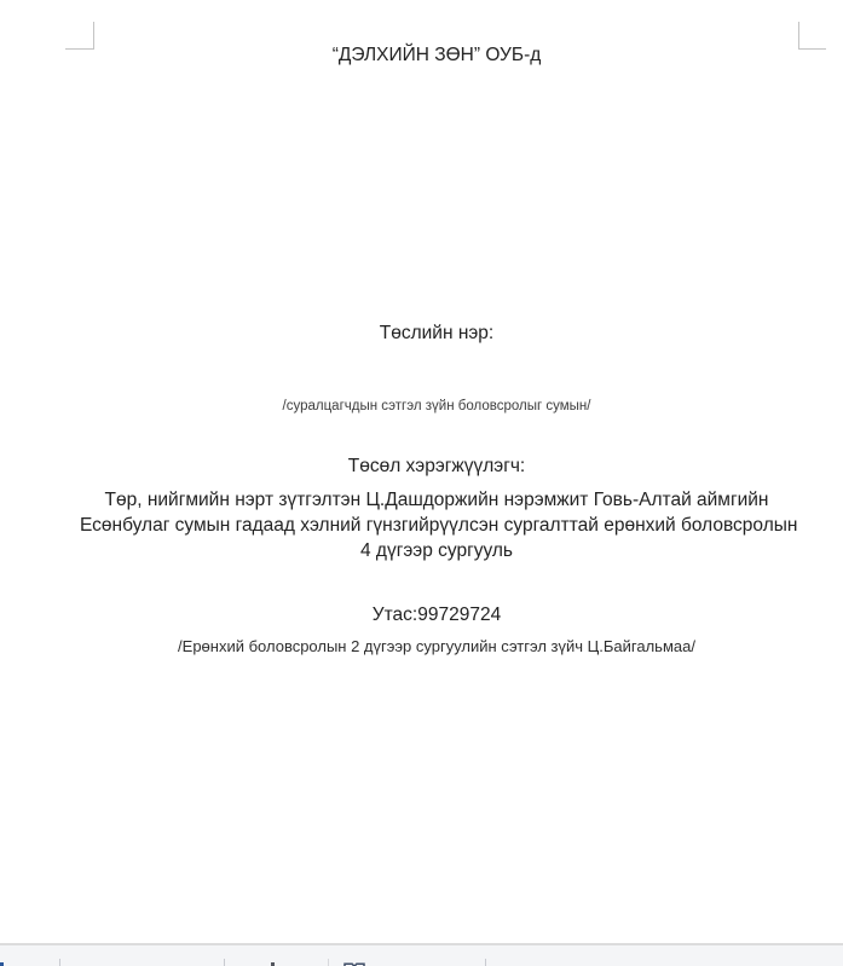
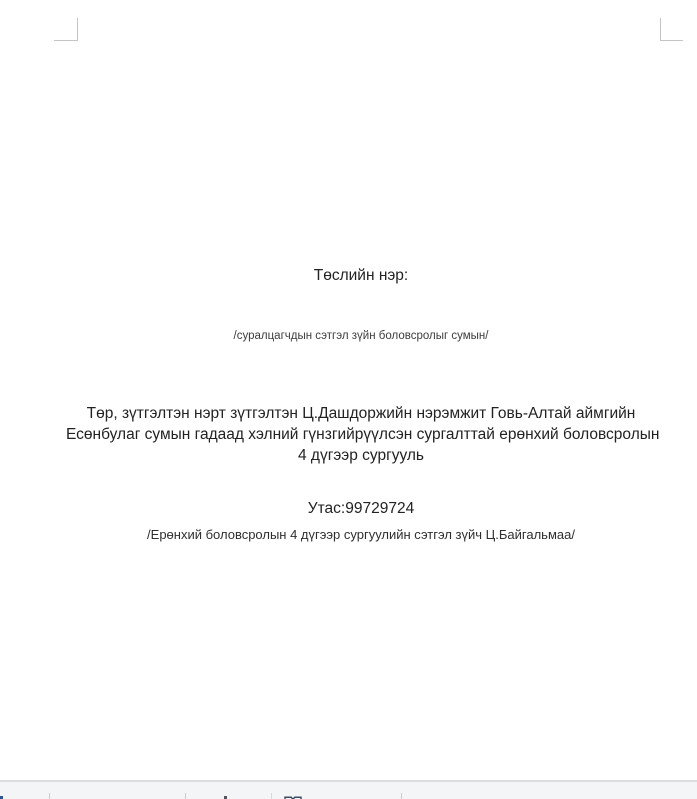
- “ДЭЛХИЙН ЗӨН” ОУБ-д
  Төслийн нэр:
  /суралцагчдын сэтгэл зүйн боловсролыг сумын/
- Төсөл хэрэгжүүлэгч:
- Төр, нийгмийн нэрт зүтгэлтэн Ц.Дашдоржийн нэрэмжит Говь-Алтай аймгийн
+ Төр, зүтгэлтэн нэрт зүтгэлтэн Ц.Дашдоржийн нэрэмжит Говь-Алтай аймгийн
  Есөнбулаг сумын гадаад хэлний гүнзгийрүүлсэн сургалттай ерөнхий боловсролын
  4 дүгээр сургууль
  Утас:99729724
- /Ерөнхий боловсролын 2 дүгээр сургуулийн сэтгэл зүйч Ц.Байгальмаа/
+ /Ерөнхий боловсролын 4 дүгээр сургуулийн сэтгэл зүйч Ц.Байгальмаа/
